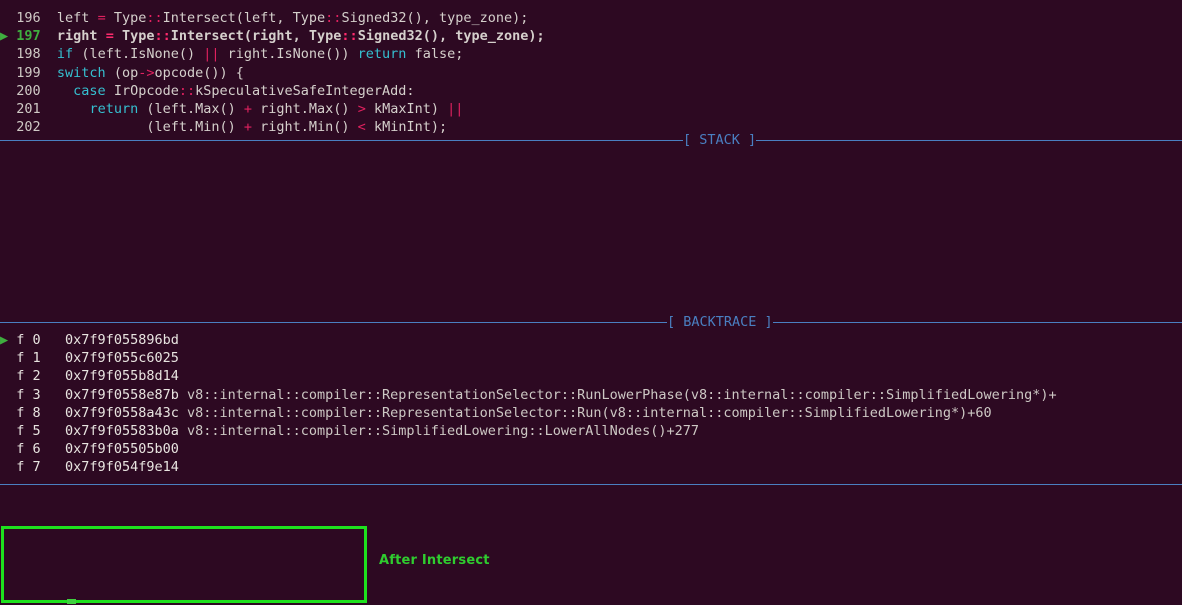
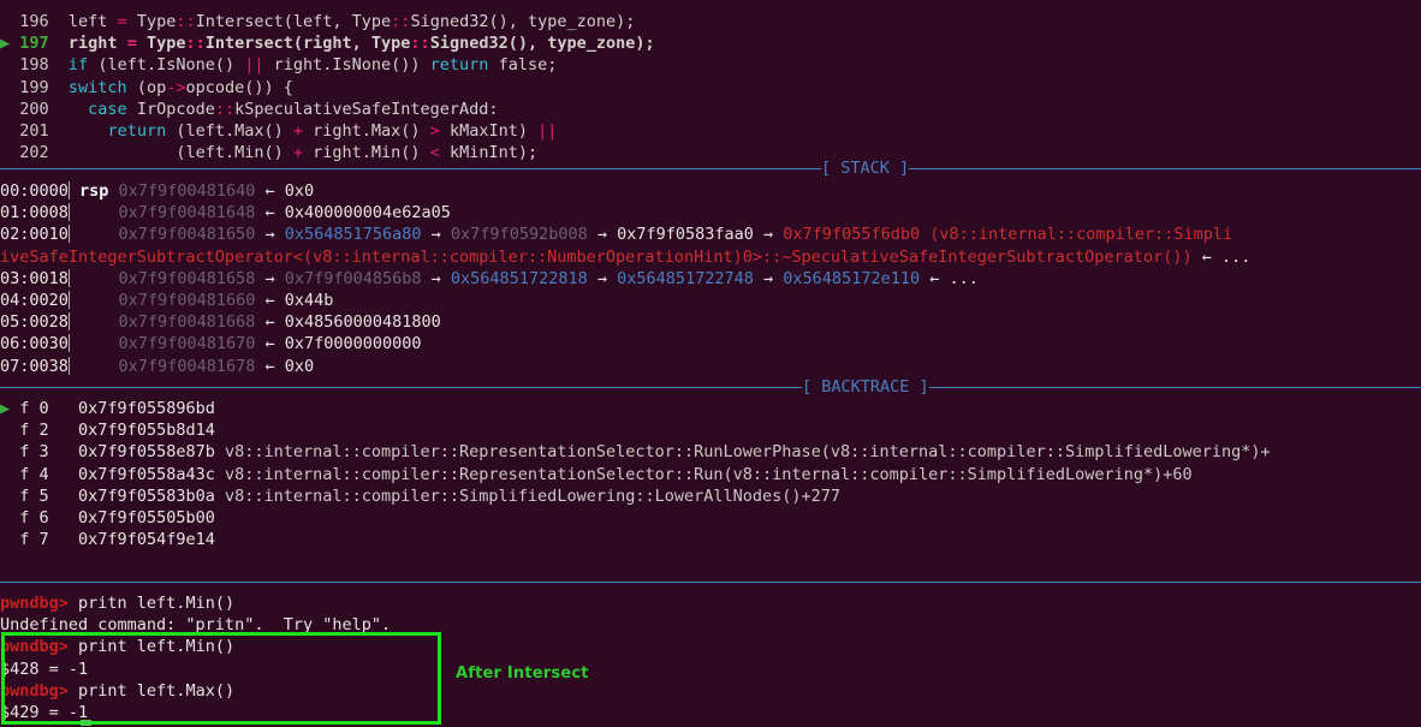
  196 left = Type::Intersect(left, Type::Signed32(), type_zone);
  ▶ 197 right = Type::Intersect(right, Type::Signed32(), type_zone);
  198 if (left.IsNone() || right.IsNone()) return false;
  199 switch (op->opcode()) {
  200 case IrOpcode::kSpeculativeSafeIntegerAdd:
  201 return (left.Max() + right.Max() > kMaxInt) ||
  202 (left.Min() + right.Min() < kMinInt);
  [ STACK ]
+ 00:0000 rsp 0x7f9f00481640 ← 0x0
+ 01:0008 0x7f9f00481648 ← 0x400000004e62a05
+ 02:0010 0x7f9f00481650 → 0x564851756a80 → 0x7f9f0592b008 → 0x7f9f0583faa0 → 0x7f9f055f6db0 (v8::internal::compiler::Simpli
+ iveSafeIntegerSubtractOperator<(v8::internal::compiler::NumberOperationHint)0>::~SpeculativeSafeIntegerSubtractOperator()) ← ...
+ 03:0018 0x7f9f00481658 → 0x7f9f004856b8 → 0x564851722818 → 0x564851722748 → 0x56485172e110 ← ...
+ 04:0020 0x7f9f00481660 ← 0x44b
+ 05:0028 0x7f9f00481668 ← 0x48560000481800
+ 06:0030 0x7f9f00481670 ← 0x7f0000000000
+ 07:0038 0x7f9f00481678 ← 0x0
  [ BACKTRACE ]
  ▶ f 0 0x7f9f055896bd
- f 1 0x7f9f055c6025
  f 2 0x7f9f055b8d14
  f 3 0x7f9f0558e87b v8::internal::compiler::RepresentationSelector::RunLowerPhase(v8::internal::compiler::SimplifiedLowering*)+
- f 8 0x7f9f0558a43c v8::internal::compiler::RepresentationSelector::Run(v8::internal::compiler::SimplifiedLowering*)+60
+ f 4 0x7f9f0558a43c v8::internal::compiler::RepresentationSelector::Run(v8::internal::compiler::SimplifiedLowering*)+60
  f 5 0x7f9f05583b0a v8::internal::compiler::SimplifiedLowering::LowerAllNodes()+277
  f 6 0x7f9f05505b00
  f 7 0x7f9f054f9e14
+ pwndbg> pritn left.Min()
+ Undefined command: "pritn". Try "help".
+ pwndbg> print left.Min()
+ $428 = -1
+ pwndbg> print left.Max()
+ $429 = -1
  After Intersect
